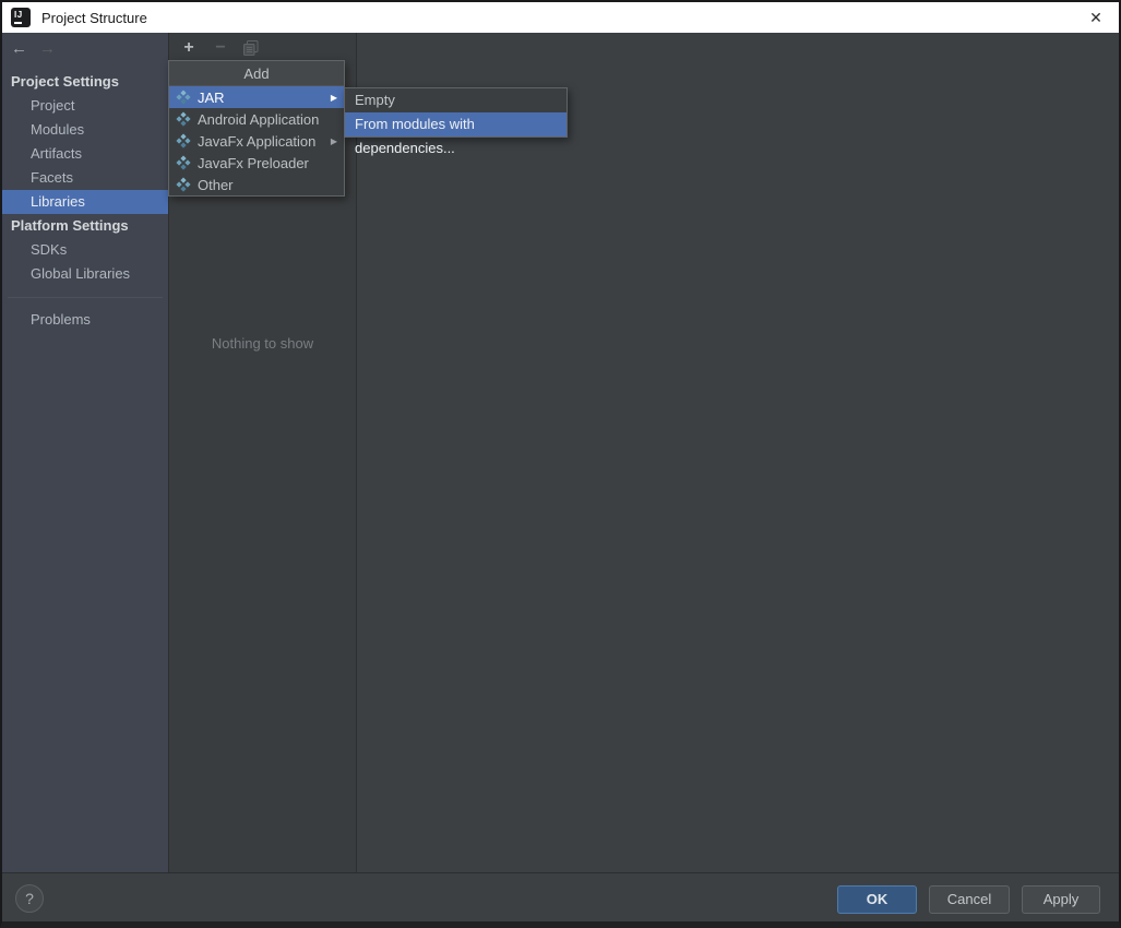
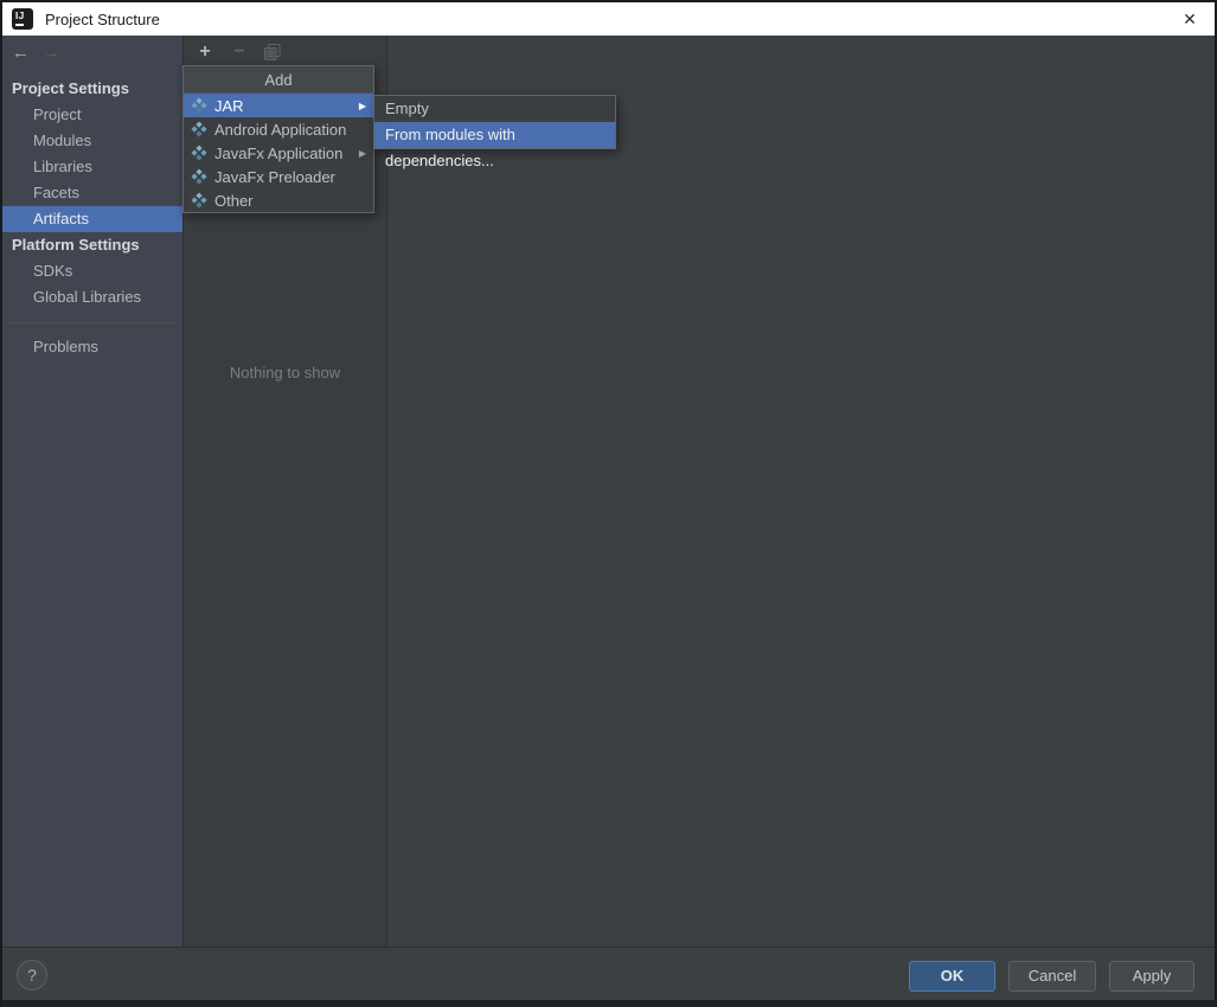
  IJ
  Project Structure
  ✕
  ←
  →
  Project Settings
  Project
  Modules
- Artifacts
+ Libraries
  Facets
- Libraries
+ Artifacts
  Platform Settings
  SDKs
  Global Libraries
  Problems
  +
  −
  Nothing to show
  Add
  JAR
  ▶
  Android Application
  JavaFx Application
  ▶
  JavaFx Preloader
  Other
  Empty
  From modules with dependencies...
  ?
  OK
  Cancel
  Apply
